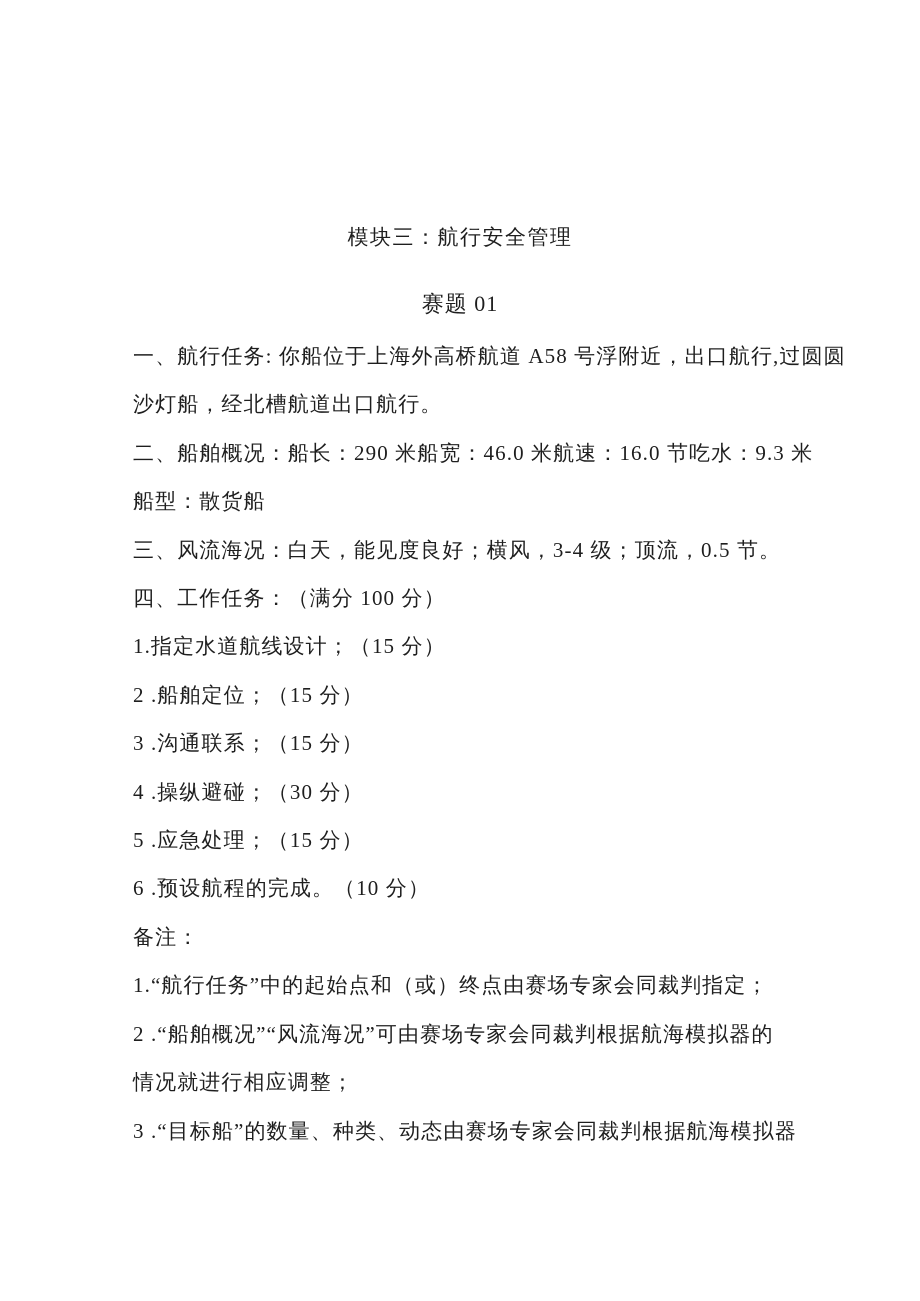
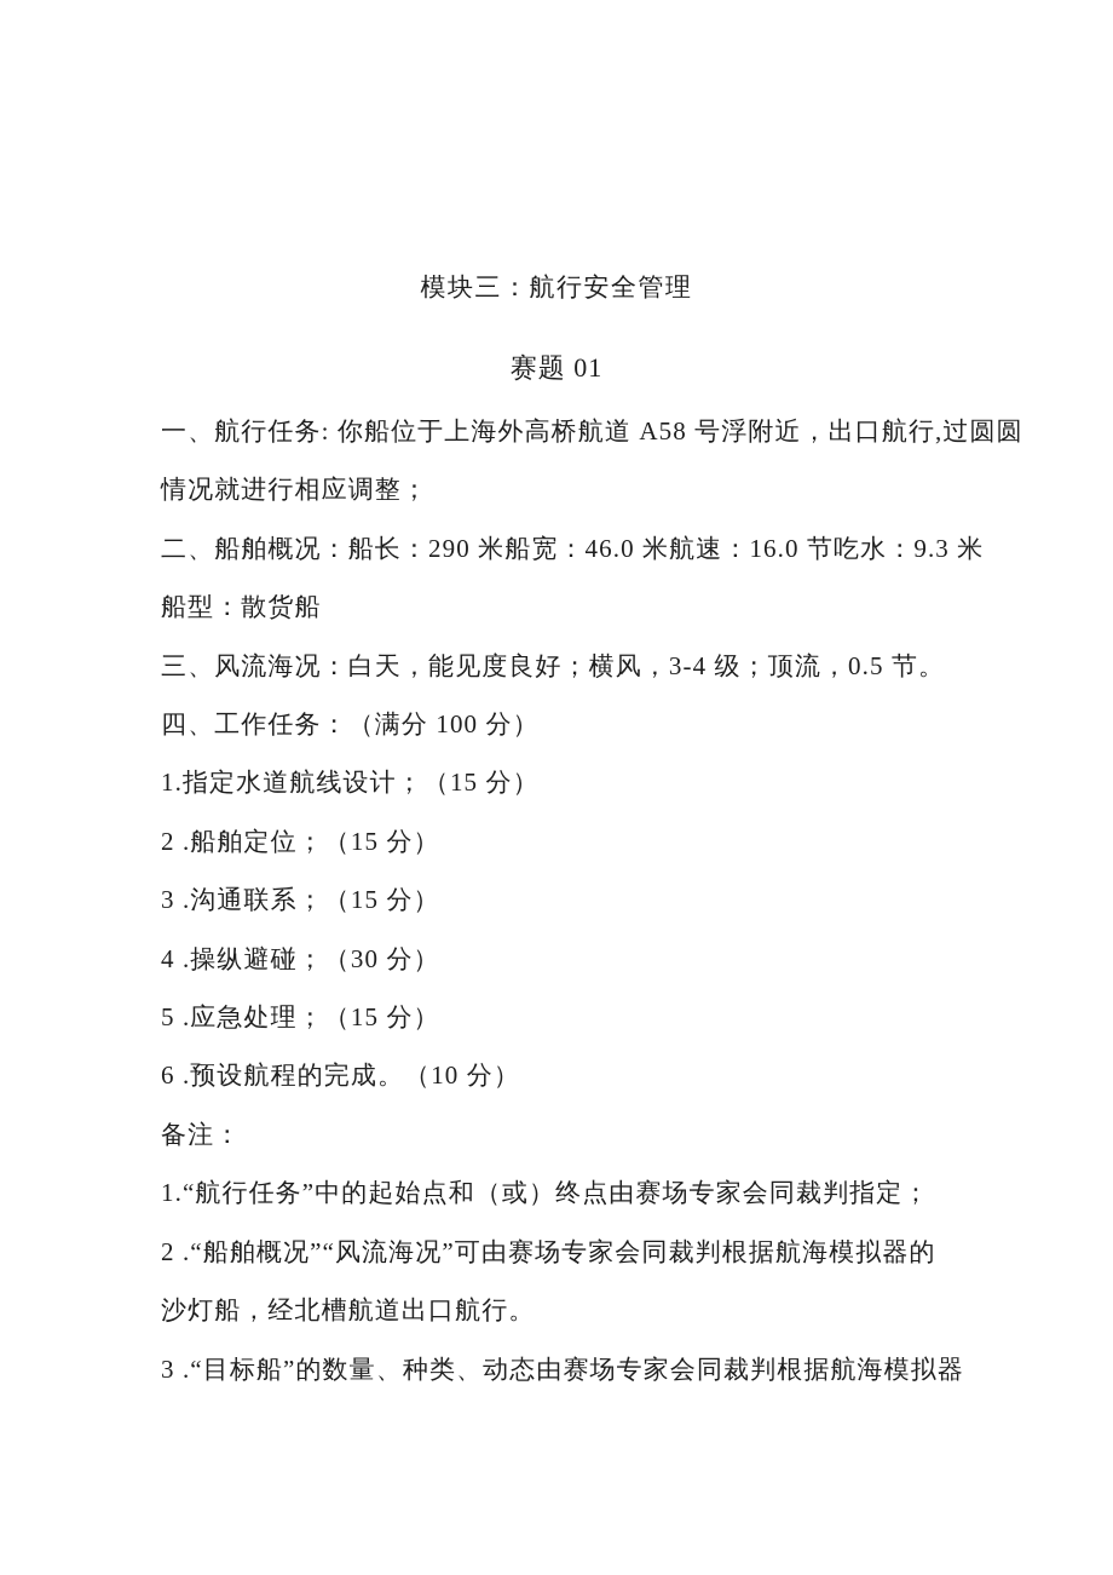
  模块三：航行安全管理
  赛题 01
  一、航行任务: 你船位于上海外高桥航道 A58 号浮附近，出口航行,过圆圆
- 沙灯船，经北槽航道出口航行。
+ 情况就进行相应调整；
  二、船舶概况：船长：290 米船宽：46.0 米航速：16.0 节吃水：9.3 米
  船型：散货船
  三、风流海况：白天，能见度良好；横风，3-4 级；顶流，0.5 节。
  四、工作任务：（满分 100 分）
  1.指定水道航线设计；（15 分）
  2 .船舶定位；（15 分）
  3 .沟通联系；（15 分）
  4 .操纵避碰；（30 分）
  5 .应急处理；（15 分）
  6 .预设航程的完成。（10 分）
  备注：
  1.“航行任务”中的起始点和（或）终点由赛场专家会同裁判指定；
  2 .“船舶概况”“风流海况”可由赛场专家会同裁判根据航海模拟器的
- 情况就进行相应调整；
+ 沙灯船，经北槽航道出口航行。
  3 .“目标船”的数量、种类、动态由赛场专家会同裁判根据航海模拟器
